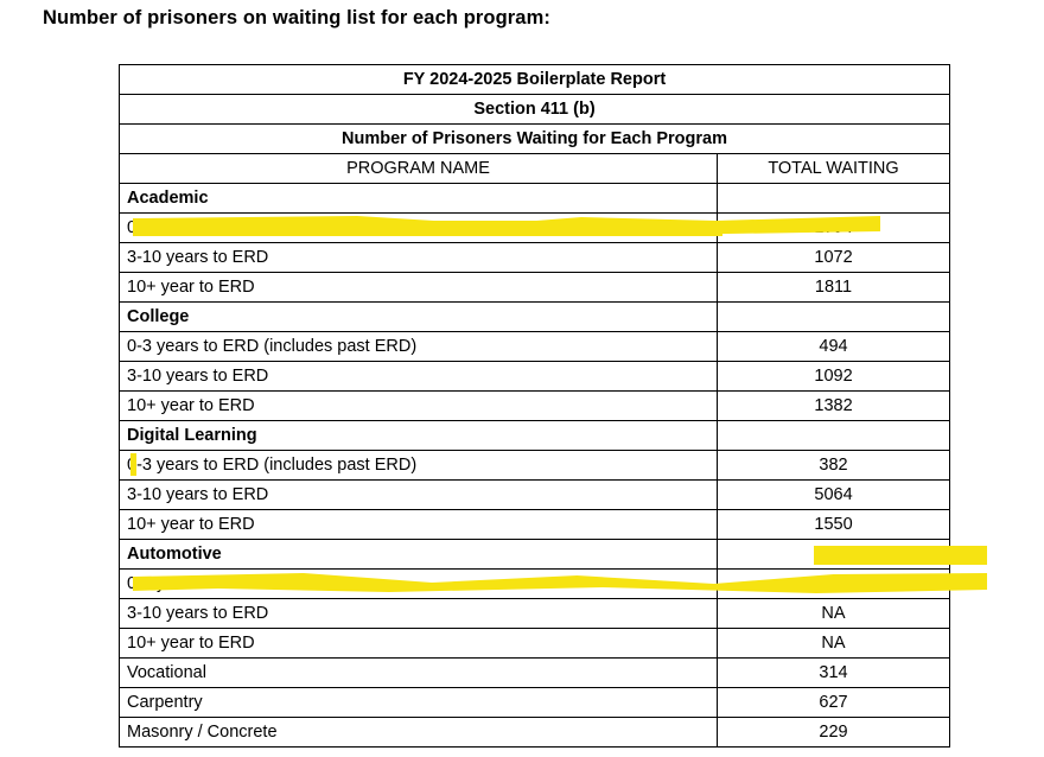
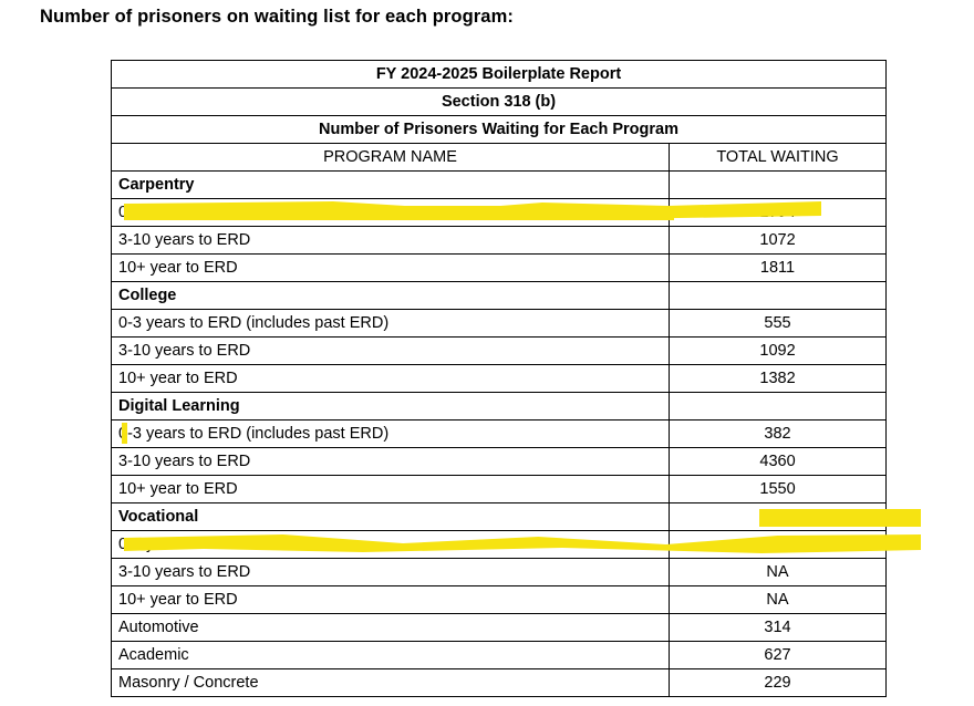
  Number of prisoners on waiting list for each program:
  FY 2024-2025 Boilerplate Report
- Section 411 (b)
+ Section 318 (b)
  Number of Prisoners Waiting for Each Program
  PROGRAM NAME	TOTAL WAITING
- Academic
+ Carpentry
  3-10 years to ERD	1072
  10+ year to ERD	1811
  College
- 0-3 years to ERD (includes past ERD)	494
+ 0-3 years to ERD (includes past ERD)	555
  3-10 years to ERD	1092
  10+ year to ERD	1382
  Digital Learning
  -3 years to ERD (includes past ERD)	382
- 3-10 years to ERD	5064
+ 3-10 years to ERD	4360
  10+ year to ERD	1550
- Automotive
+ Vocational
  3-10 years to ERD	NA
  10+ year to ERD	NA
- Vocational	314
+ Automotive	314
- Carpentry	627
+ Academic	627
  Masonry / Concrete	229
